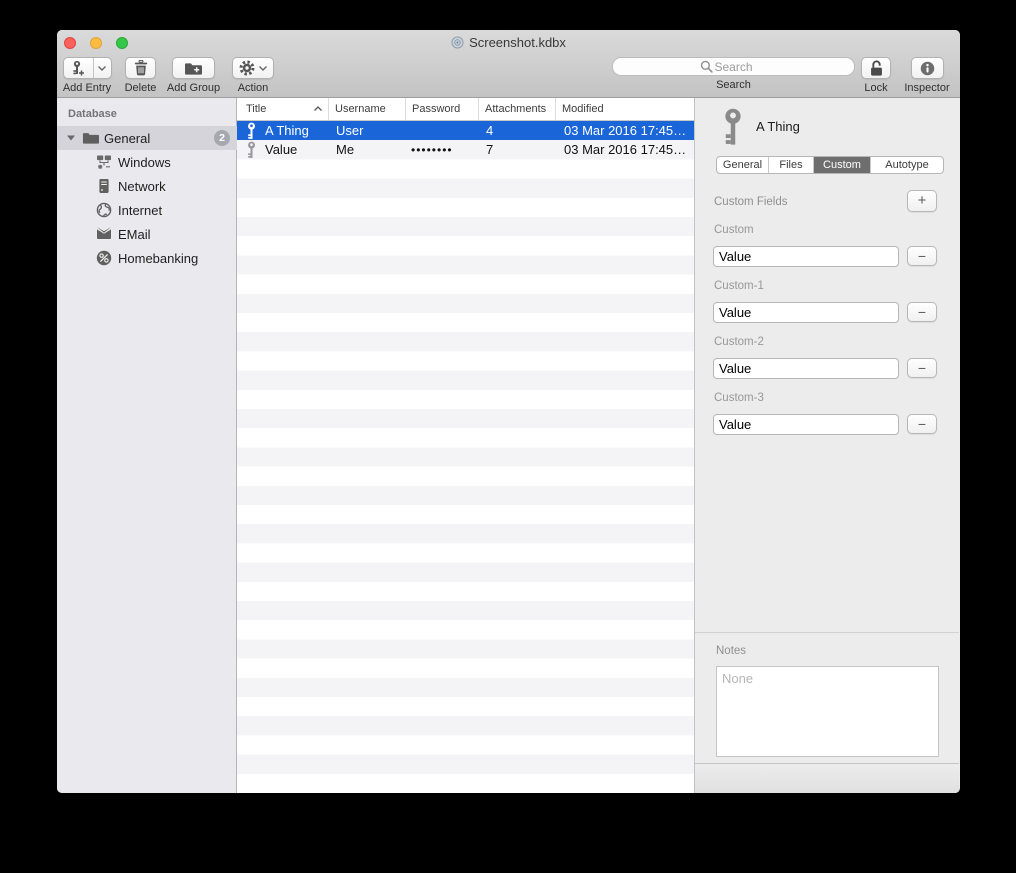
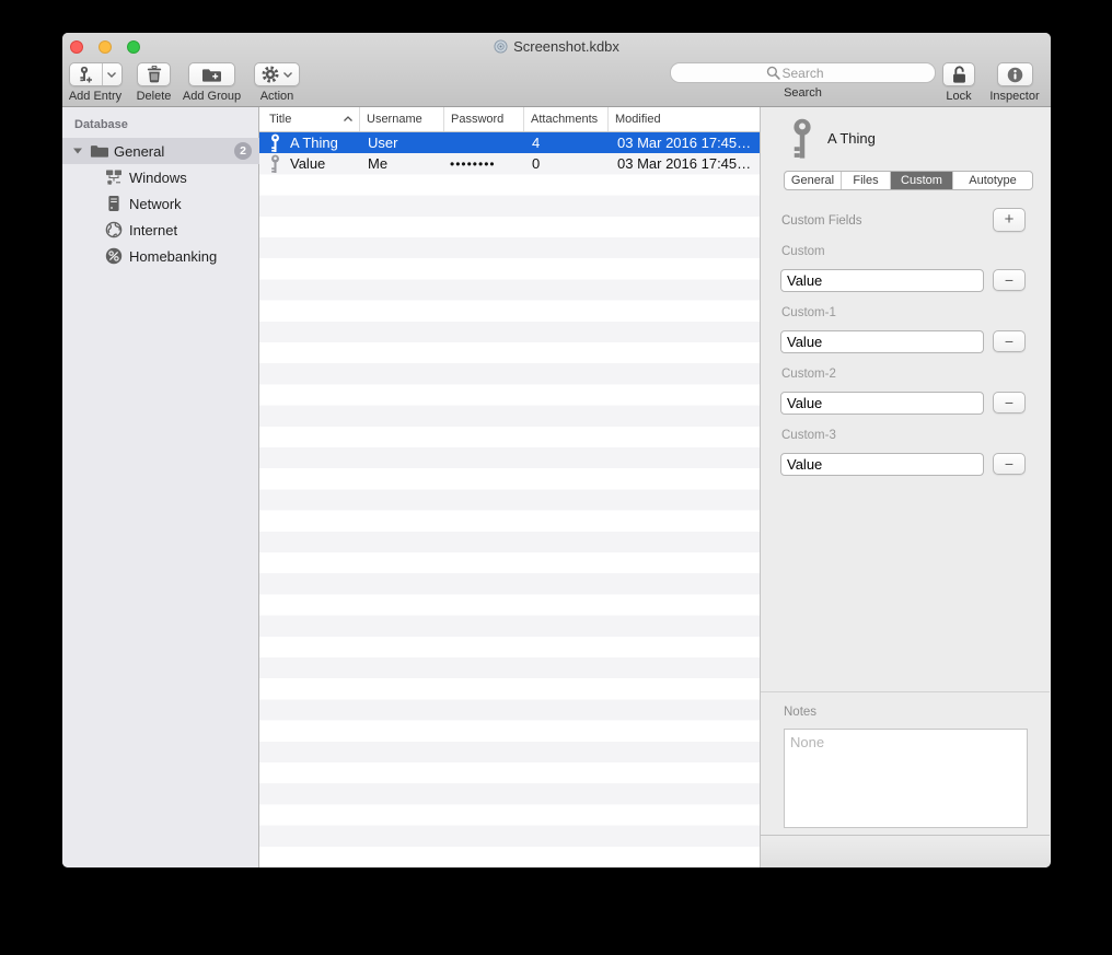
  Screenshot.kdbx
  Add Entry
  Delete
  Add Group
  Action
  Search
  Search
  Lock
  Inspector
  Database
  General
  2
  Windows
  Network
  Internet
- EMail
  Homebanking
  Title
  Username
  Password
  Attachments
  Modified
  A Thing
  User
  4
  03 Mar 2016 17:45…
  Value
  Me
  ••••••••
- 7
+ 0
  03 Mar 2016 17:45…
  A Thing
  General
  Files
  Custom
  Autotype
  Custom Fields
  +
  Custom
  Value
  −
  Custom-1
  Value
  −
  Custom-2
  Value
  −
  Custom-3
  Value
  −
  Notes
  None
